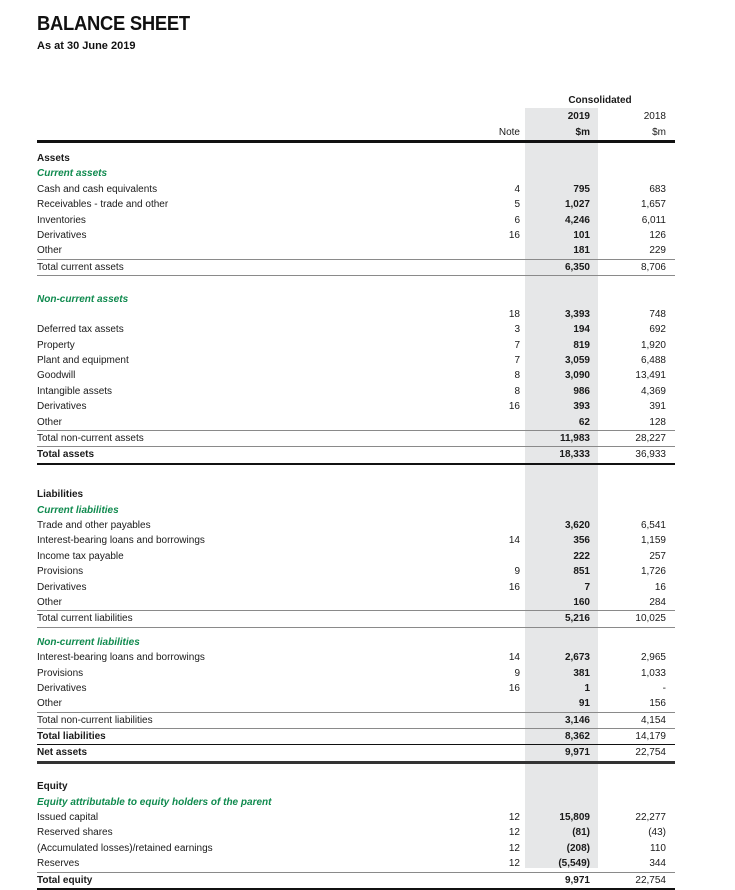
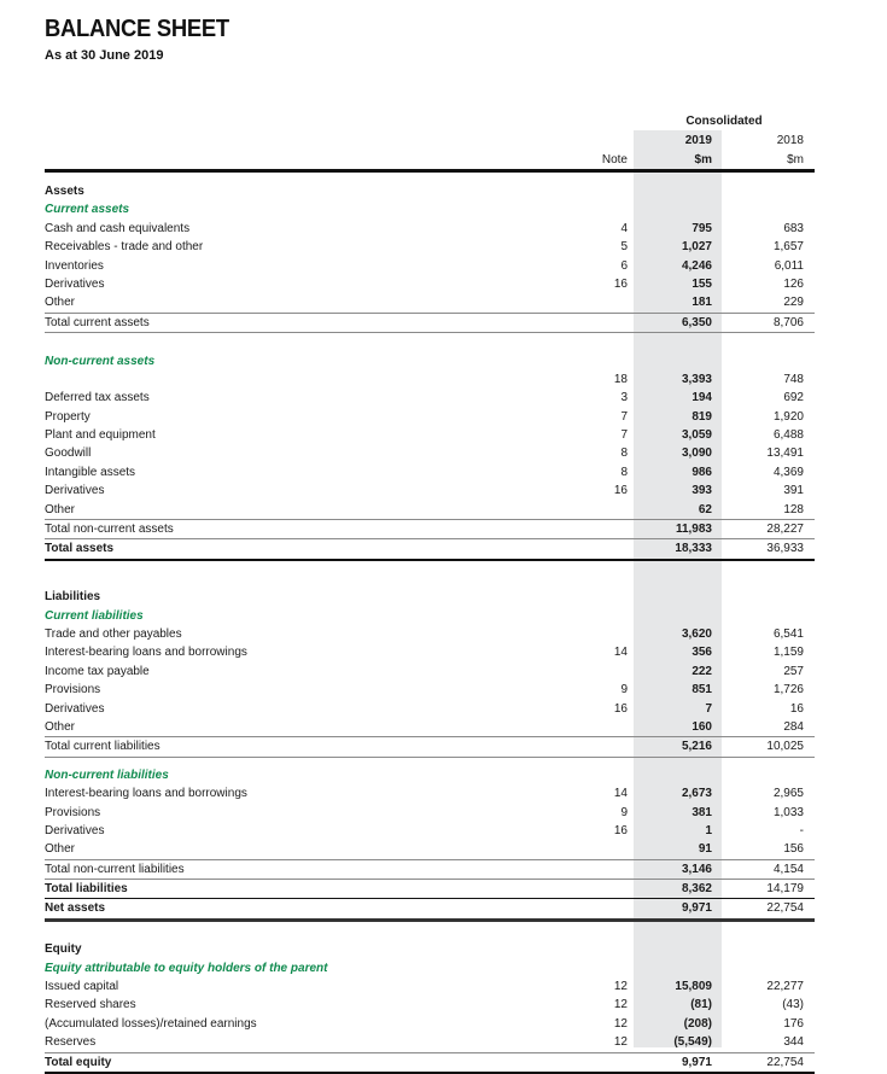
  BALANCE SHEET
  As at 30 June 2019
  Consolidated
  2019
  2018
  Note
  $m
  $m
  Assets
  Current assets
  Cash and cash equivalents
  4
  795
  683
  Receivables - trade and other
  5
  1,027
  1,657
  Inventories
  6
  4,246
  6,011
  Derivatives
  16
- 101
+ 155
  126
  Other
  181
  229
  Total current assets
  6,350
  8,706
  Non-current assets
  18
  3,393
  748
  Deferred tax assets
  3
  194
  692
  Property
  7
  819
  1,920
  Plant and equipment
  7
  3,059
  6,488
  Goodwill
  8
  3,090
  13,491
  Intangible assets
  8
  986
  4,369
  Derivatives
  16
  393
  391
  Other
  62
  128
  Total non-current assets
  11,983
  28,227
  Total assets
  18,333
  36,933
  Liabilities
  Current liabilities
  Trade and other payables
  3,620
  6,541
  Interest-bearing loans and borrowings
  14
  356
  1,159
  Income tax payable
  222
  257
  Provisions
  9
  851
  1,726
  Derivatives
  16
  7
  16
  Other
  160
  284
  Total current liabilities
  5,216
  10,025
  Non-current liabilities
  Interest-bearing loans and borrowings
  14
  2,673
  2,965
  Provisions
  9
  381
  1,033
  Derivatives
  16
  1
  -
  Other
  91
  156
  Total non-current liabilities
  3,146
  4,154
  Total liabilities
  8,362
  14,179
  Net assets
  9,971
  22,754
  Equity
  Equity attributable to equity holders of the parent
  Issued capital
  12
  15,809
  22,277
  Reserved shares
  12
  (81)
  (43)
  (Accumulated losses)/retained earnings
  12
  (208)
- 110
+ 176
  Reserves
  12
  (5,549)
  344
  Total equity
  9,971
  22,754
